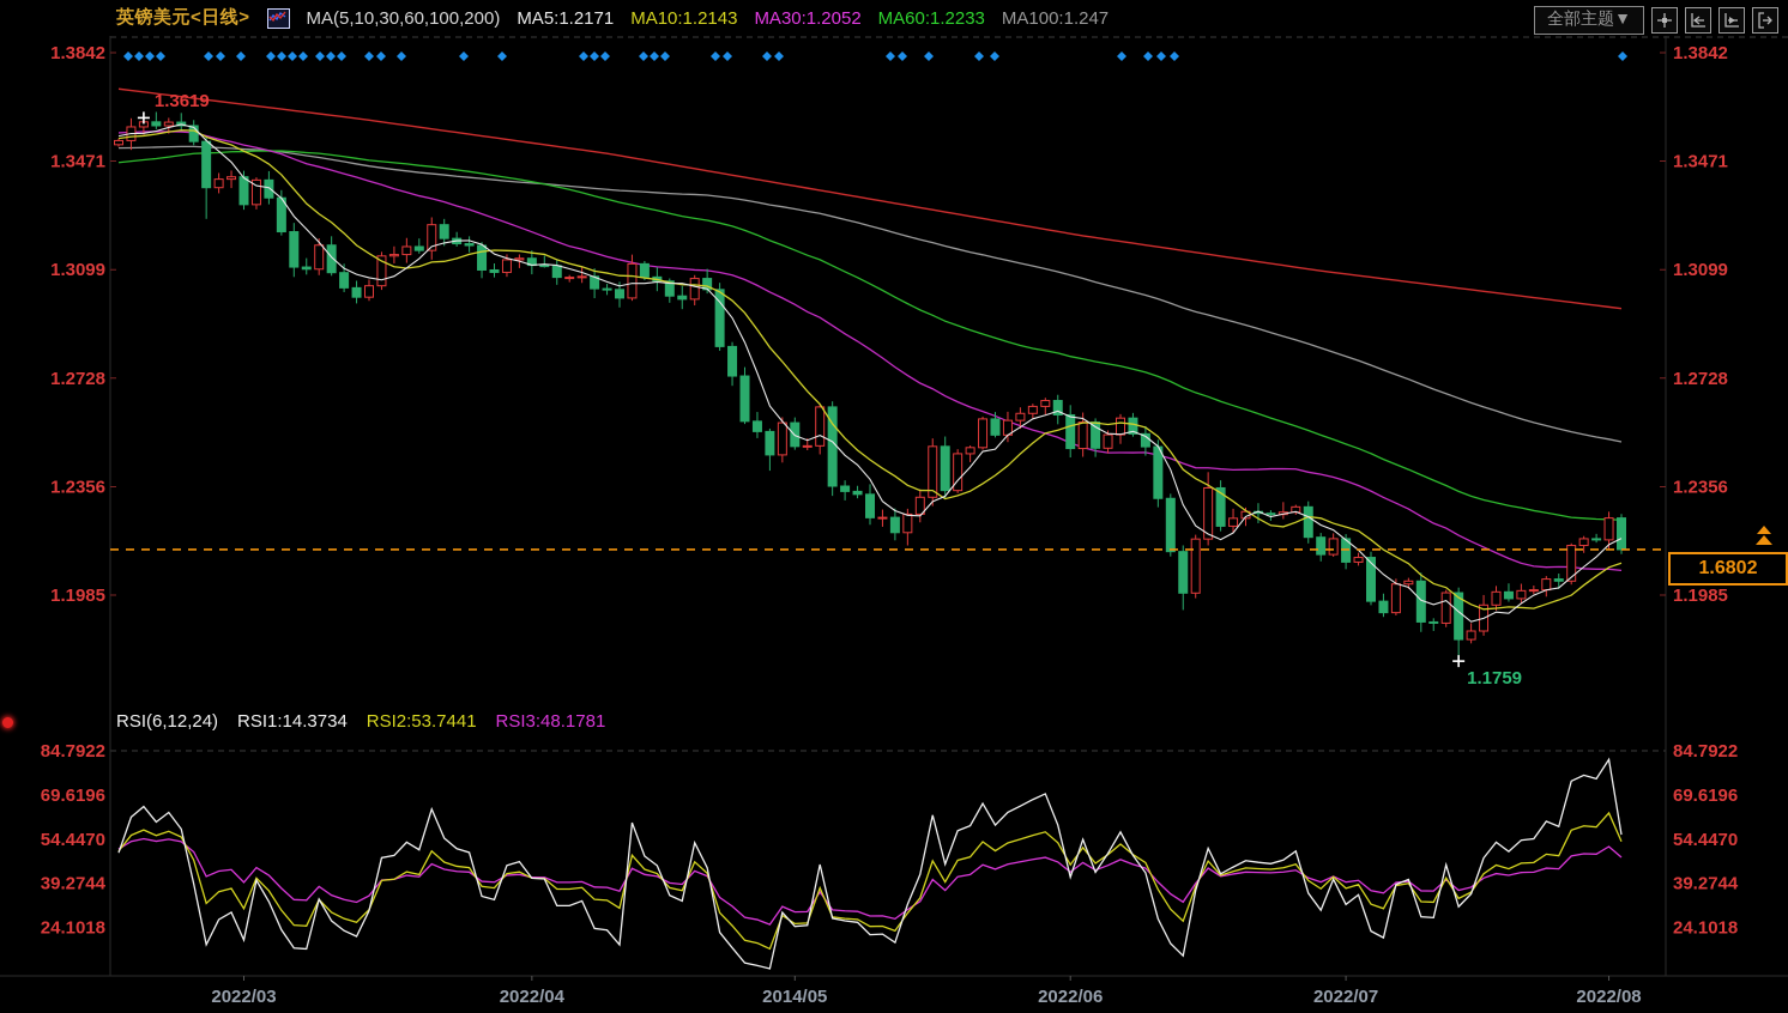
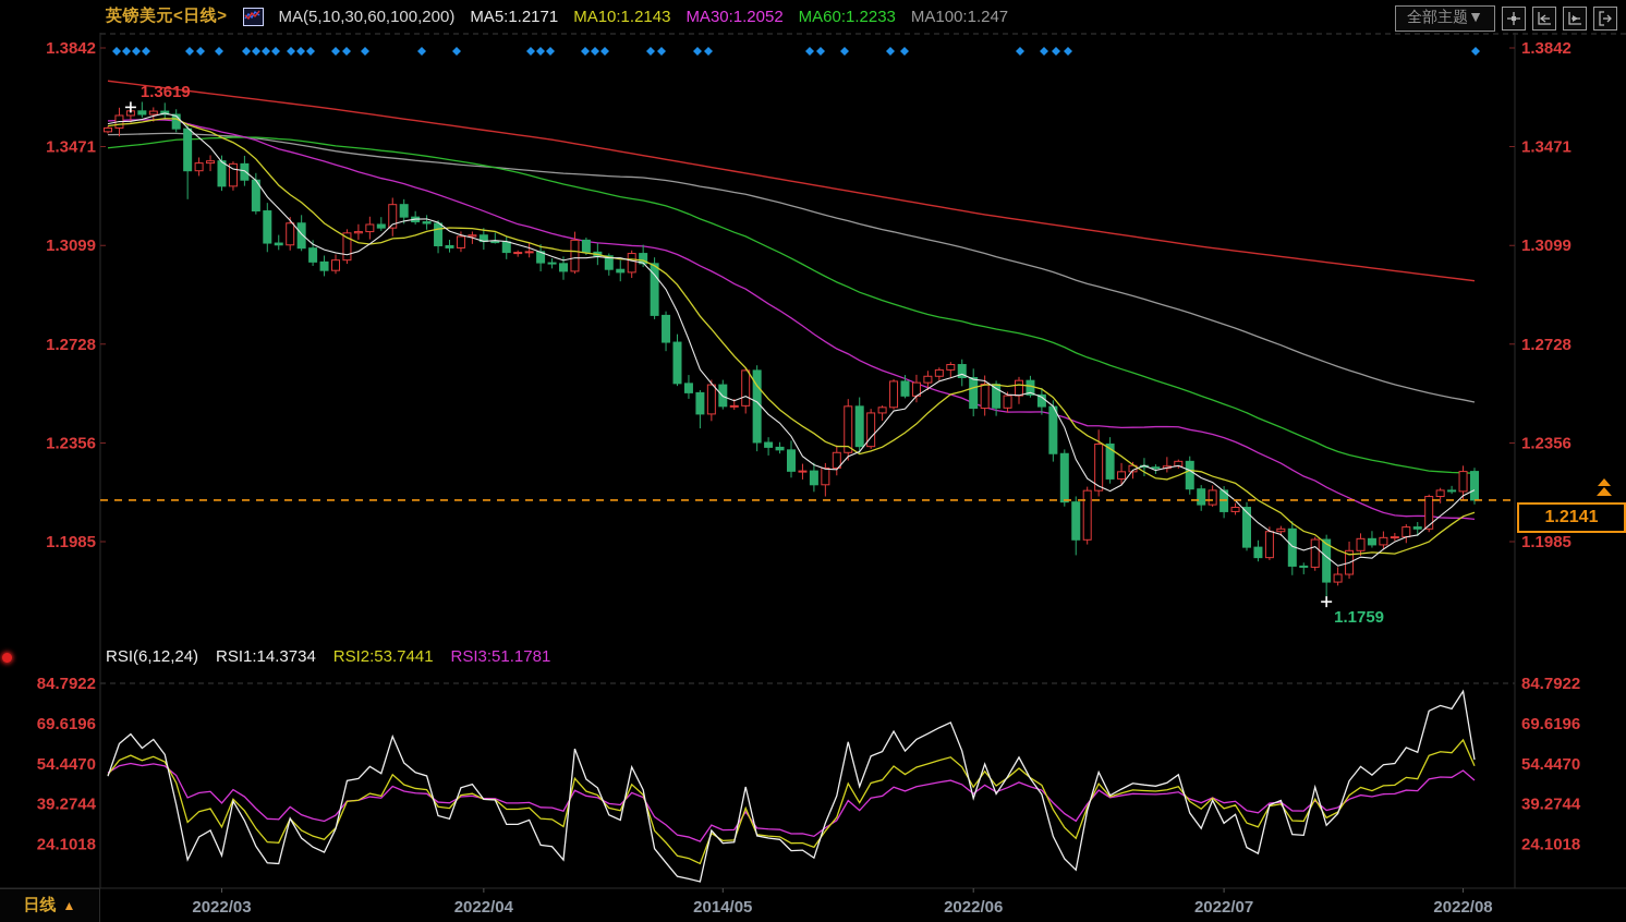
  1.3842
  1.3842
  1.3471
  1.3471
  1.3099
  1.3099
  1.2728
  1.2728
  1.2356
  1.2356
  1.1985
  1.1985
  84.7922
  84.7922
  69.6196
  69.6196
  54.4470
  54.4470
  39.2744
  39.2744
  24.1018
  24.1018
  2022/03
  2022/04
  2014/05
  2022/06
  2022/07
  2022/08
  英镑美元<日线>
  MA(5,10,30,60,100,200)
  MA5:1.2171
  MA10:1.2143
  MA30:1.2052
  MA60:1.2233
  MA100:1.247
  全部主题▼
  RSI(6,12,24)
  RSI1:14.3734
  RSI2:53.7441
- RSI3:48.1781
+ RSI3:51.1781
- 1.6802
+ 1.2141
  1.3619
  1.1759
+ 日线
+ ▲
